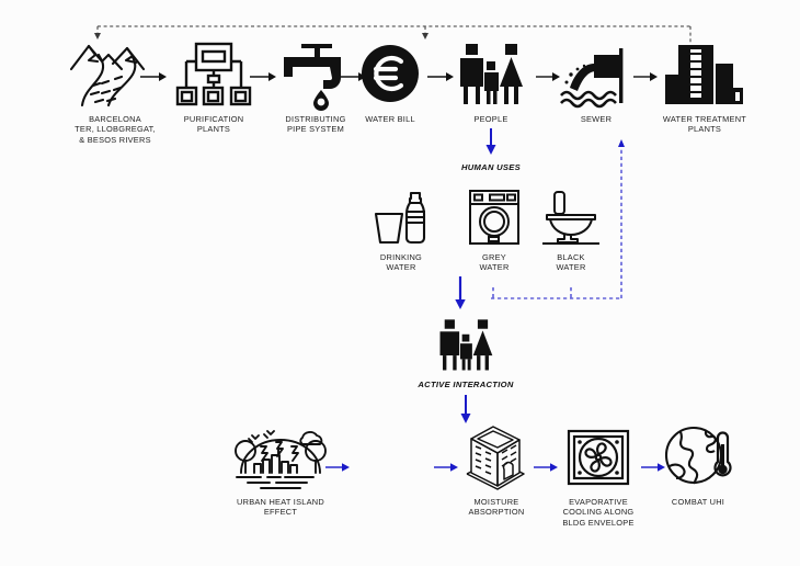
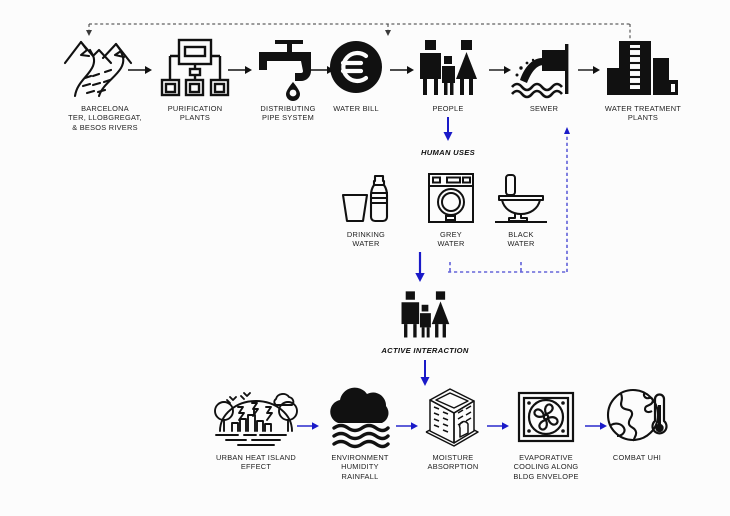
  BARCELONA
  TER, LLOBGREGAT,
  & BESOS RIVERS
  PURIFICATION
  PLANTS
  DISTRIBUTING
  PIPE SYSTEM
  WATER BILL
  PEOPLE
  SEWER
  WATER TREATMENT
  PLANTS
  HUMAN USES
  DRINKING
  WATER
  GREY
  WATER
  BLACK
  WATER
  ACTIVE INTERACTION
  URBAN HEAT ISLAND
  EFFECT
+ ENVIRONMENT
+ HUMIDITY
+ RAINFALL
  MOISTURE
  ABSORPTION
  EVAPORATIVE
  COOLING ALONG
  BLDG ENVELOPE
  COMBAT UHI
